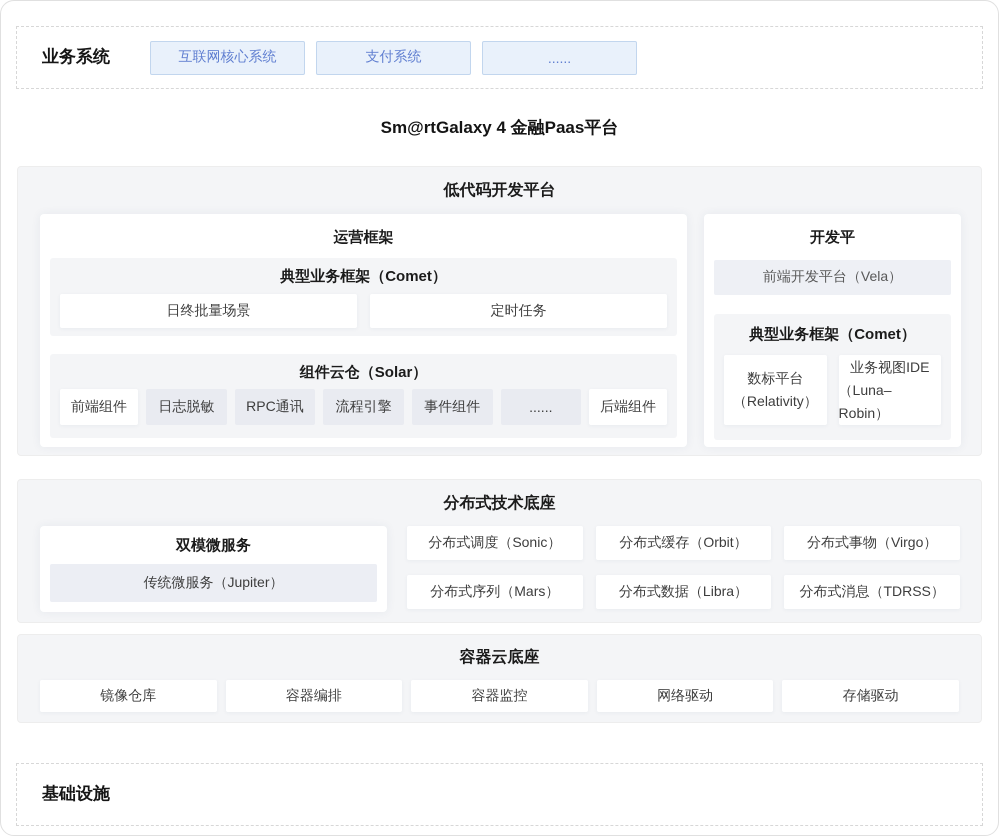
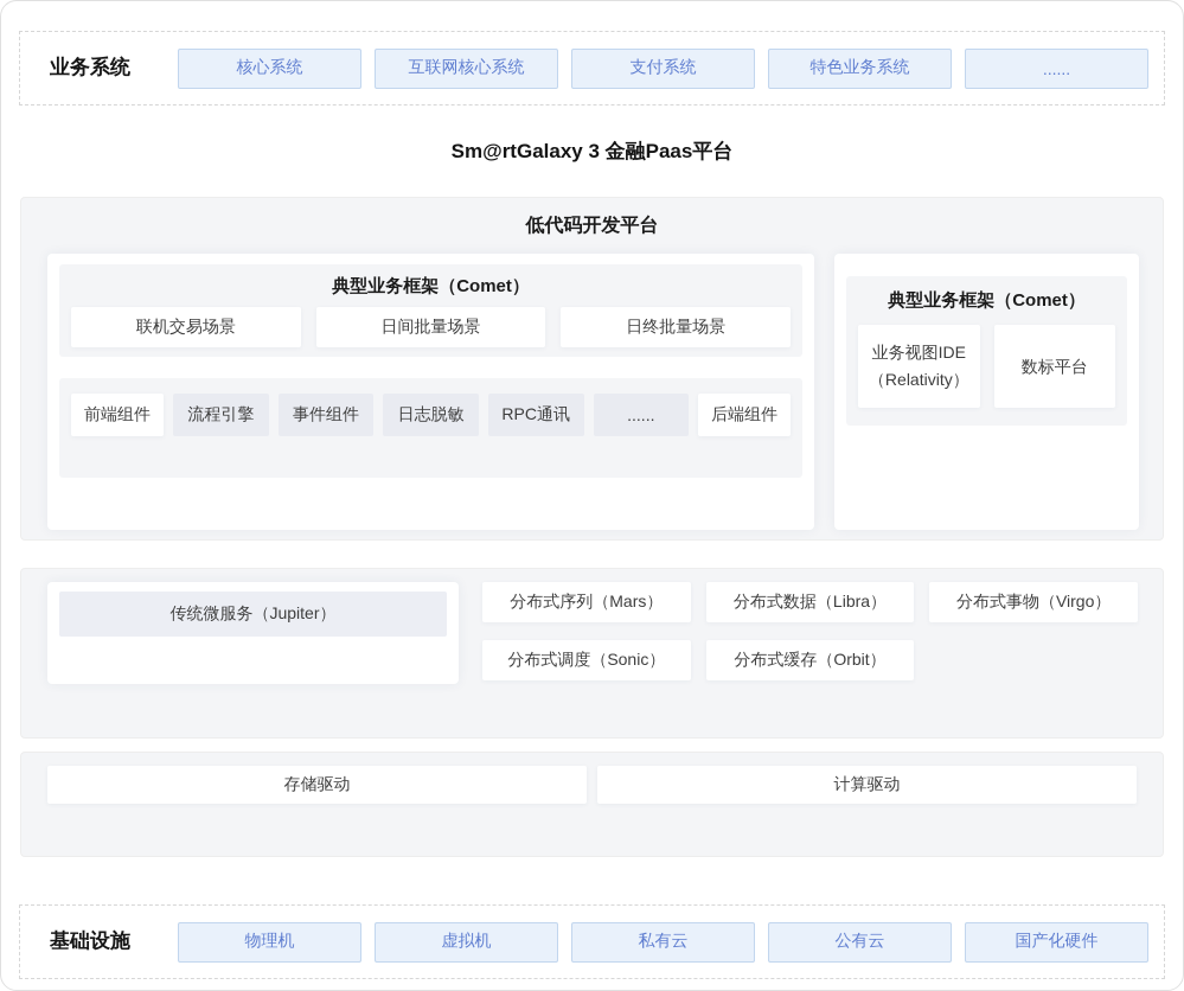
  业务系统
+ 核心系统
  互联网核心系统
  支付系统
+ 特色业务系统
  ......
- Sm@rtGalaxy 4 金融Paas平台
+ Sm@rtGalaxy 3 金融Paas平台
  低代码开发平台
- 运营框架
  典型业务框架（Comet）
+ 联机交易场景
+ 日间批量场景
  日终批量场景
- 定时任务
- 组件云仓（Solar）
  前端组件
- 日志脱敏
+ 流程引擎
- RPC通讯
+ 事件组件
- 流程引擎
+ 日志脱敏
- 事件组件
+ RPC通讯
  ......
  后端组件
- 开发平
- 前端开发平台（Vela）
  典型业务框架（Comet）
- 数标平台
+ 业务视图IDE
  （Relativity）
- 业务视图IDE
+ 数标平台
- （Luna–Robin）
- 分布式技术底座
- 双模微服务
  传统微服务（Jupiter）
- 分布式调度（Sonic）
+ 分布式序列（Mars）
- 分布式缓存（Orbit）
+ 分布式数据（Libra）
  分布式事物（Virgo）
- 分布式序列（Mars）
+ 分布式调度（Sonic）
- 分布式数据（Libra）
+ 分布式缓存（Orbit）
- 分布式消息（TDRSS）
- 容器云底座
- 镜像仓库
- 容器编排
- 容器监控
- 网络驱动
  存储驱动
+ 计算驱动
  基础设施
+ 物理机
+ 虚拟机
+ 私有云
+ 公有云
+ 国产化硬件
